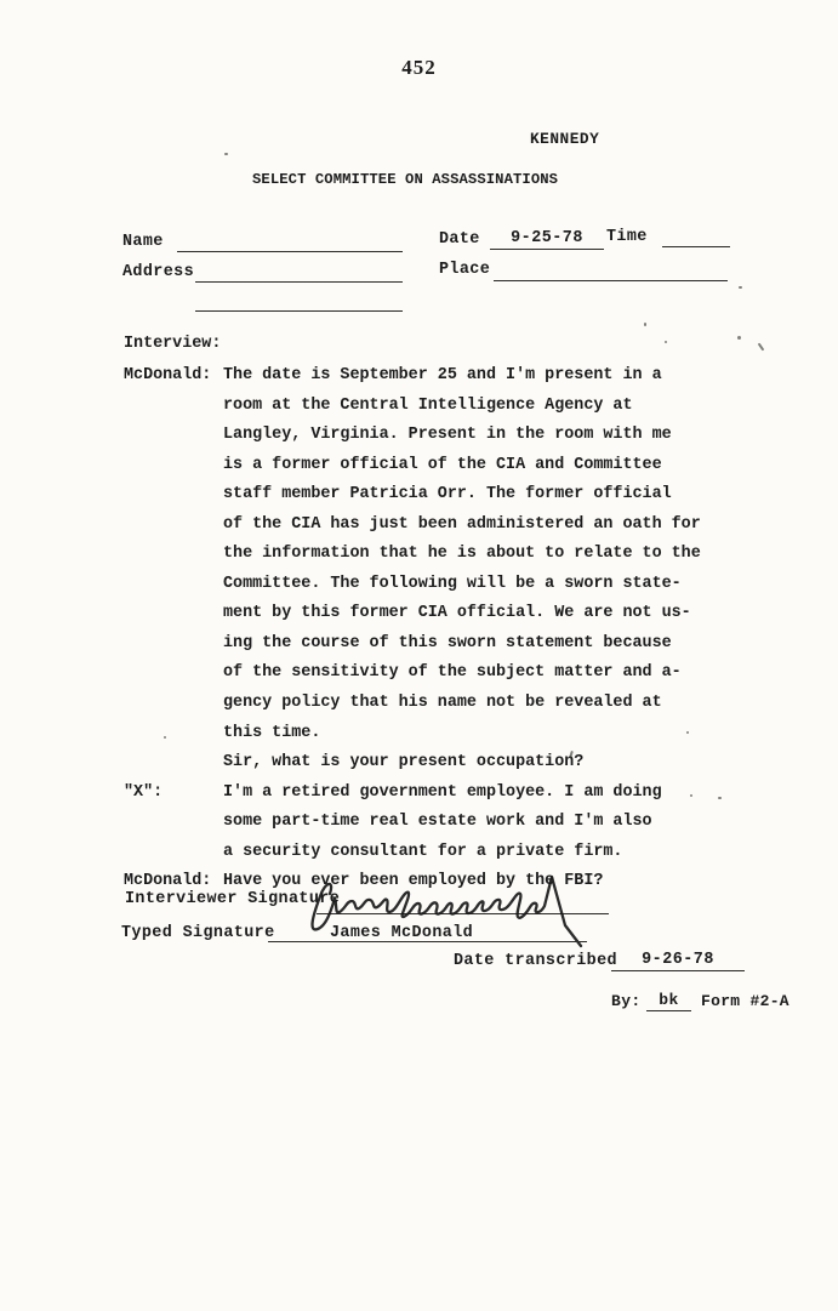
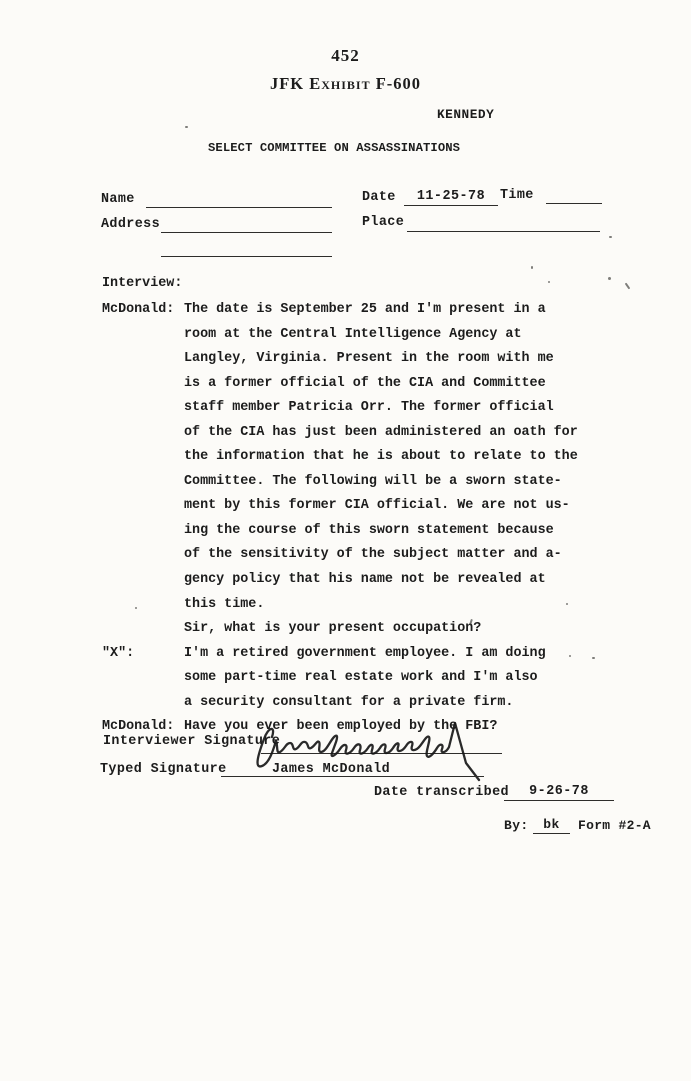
  452
+ JFK Exhibit F-600
  KENNEDY
  SELECT COMMITTEE ON ASSASSINATIONS
  Name
  Date
- 9-25-78
+ 11-25-78
  Time
  Address
  Place
  Interview:
  McDonald:
  The date is September 25 and I'm present in a
  room at the Central Intelligence Agency at
  Langley, Virginia. Present in the room with me
  is a former official of the CIA and Committee
  staff member Patricia Orr. The former official
  of the CIA has just been administered an oath for
  the information that he is about to relate to the
  Committee. The following will be a sworn state-
  ment by this former CIA official. We are not us-
  ing the course of this sworn statement because
  of the sensitivity of the subject matter and a-
  gency policy that his name not be revealed at
  this time.
  Sir, what is your present occupation?
  "X":
  I'm a retired government employee. I am doing
  some part-time real estate work and I'm also
  a security consultant for a private firm.
  McDonald:
  Have you ever been employed by th FBI?
  Interviewer Signatur
  Typed Signature
  James McDonald
  Date transcribed
  9-26-78
  By:
  bk
  Form #2-A
